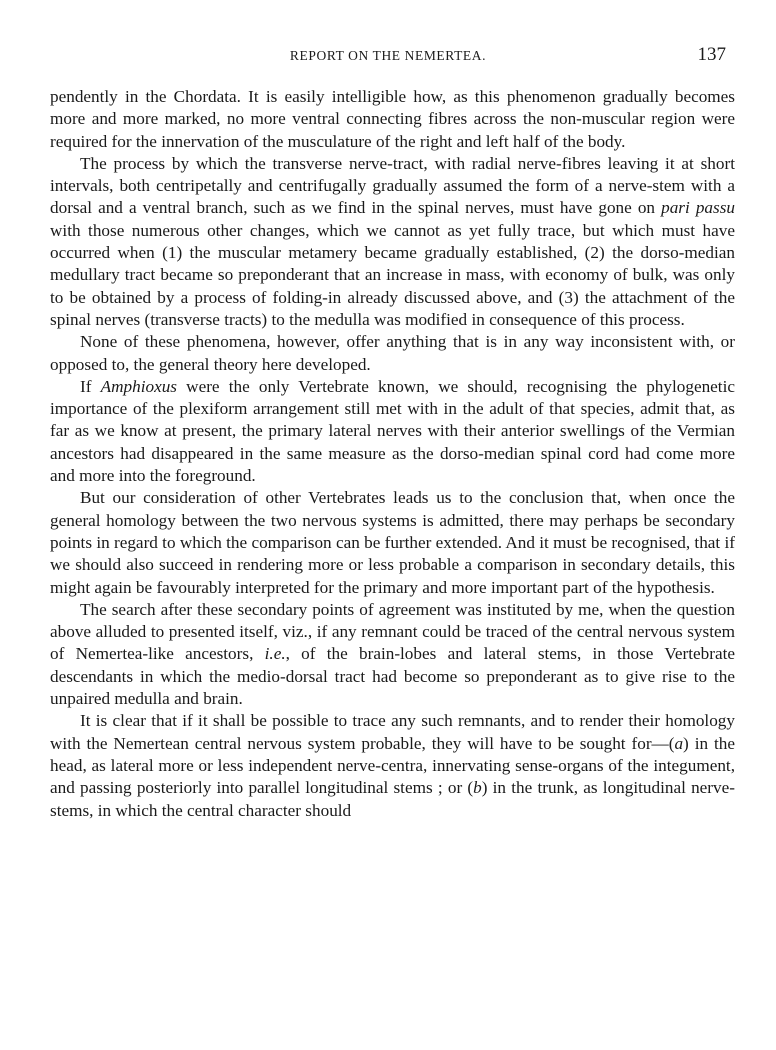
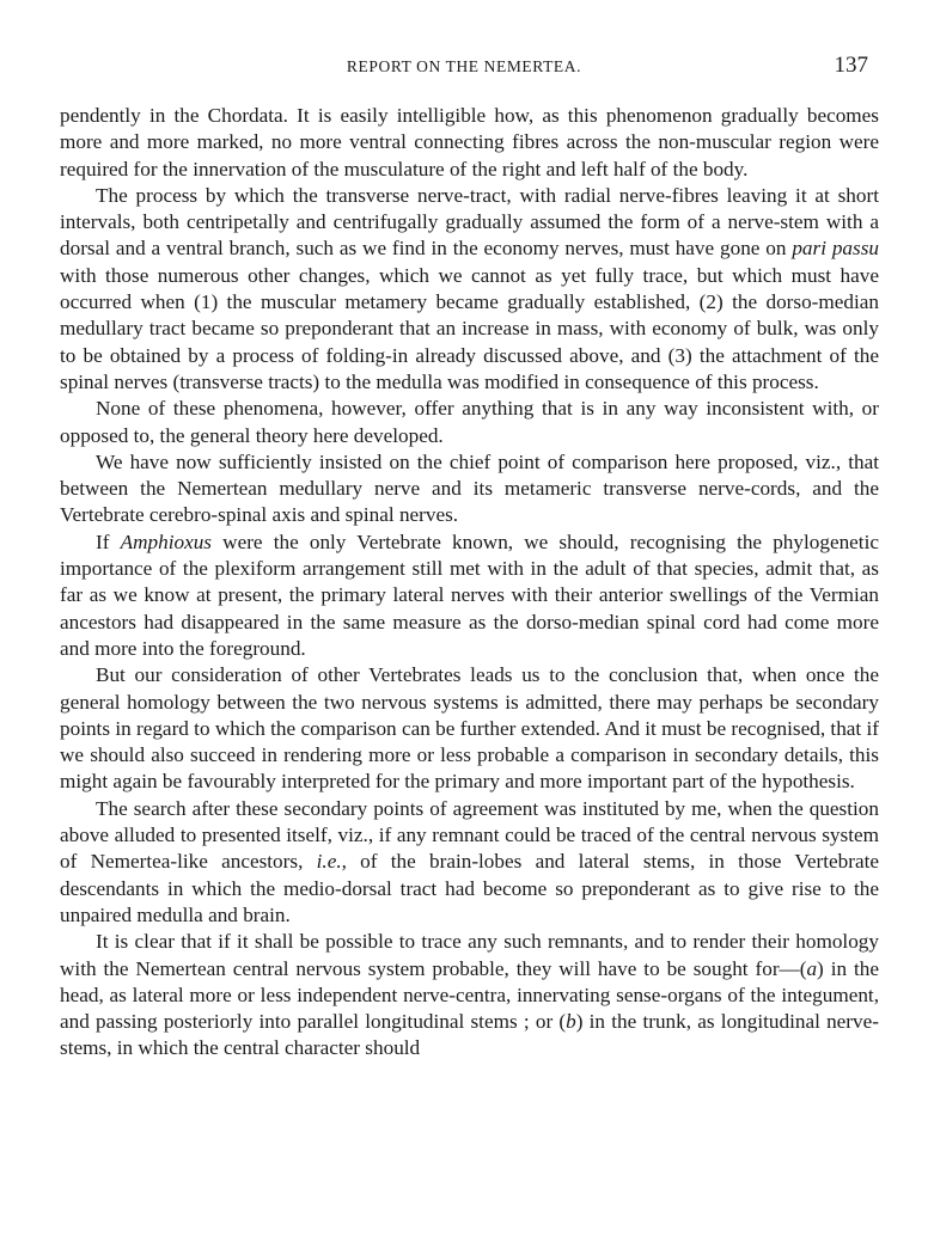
  REPORT ON THE NEMERTEA.
  137
  pendently in the Chordata. It is easily intelligible how, as this phenomenon gradually becomes more and more marked, no more ventral connecting fibres across the non-muscular region were required for the innervation of the musculature of the right and left half of the body.
- The process by which the transverse nerve-tract, with radial nerve-fibres leaving it at short intervals, both centripetally and centrifugally gradually assumed the form of a nerve-stem with a dorsal and a ventral branch, such as we find in the spinal nerves, must have gone on pari passu with those numerous other changes, which we cannot as yet fully trace, but which must have occurred when (1) the muscular metamery became gradually established, (2) the dorso-median medullary tract became so preponderant that an increase in mass, with economy of bulk, was only to be obtained by a process of folding-in already discussed above, and (3) the attachment of the spinal nerves (transverse tracts) to the medulla was modified in consequence of this process.
+ The process by which the transverse nerve-tract, with radial nerve-fibres leaving it at short intervals, both centripetally and centrifugally gradually assumed the form of a nerve-stem with a dorsal and a ventral branch, such as we find in the economy nerves, must have gone on pari passu with those numerous other changes, which we cannot as yet fully trace, but which must have occurred when (1) the muscular metamery became gradually established, (2) the dorso-median medullary tract became so preponderant that an increase in mass, with economy of bulk, was only to be obtained by a process of folding-in already discussed above, and (3) the attachment of the spinal nerves (transverse tracts) to the medulla was modified in consequence of this process.
  None of these phenomena, however, offer anything that is in any way inconsistent with, or opposed to, the general theory here developed.
+ We have now sufficiently insisted on the chief point of comparison here proposed, viz., that between the Nemertean medullary nerve and its metameric transverse nerve-cords, and the Vertebrate cerebro-spinal axis and spinal nerves.
  If Amphioxus were the only Vertebrate known, we should, recognising the phylogenetic importance of the plexiform arrangement still met with in the adult of that species, admit that, as far as we know at present, the primary lateral nerves with their anterior swellings of the Vermian ancestors had disappeared in the same measure as the dorso-median spinal cord had come more and more into the foreground.
  But our consideration of other Vertebrates leads us to the conclusion that, when once the general homology between the two nervous systems is admitted, there may perhaps be secondary points in regard to which the comparison can be further extended. And it must be recognised, that if we should also succeed in rendering more or less probable a comparison in secondary details, this might again be favourably interpreted for the primary and more important part of the hypothesis.
  The search after these secondary points of agreement was instituted by me, when the question above alluded to presented itself, viz., if any remnant could be traced of the central nervous system of Nemertea-like ancestors, i.e., of the brain-lobes and lateral stems, in those Vertebrate descendants in which the medio-dorsal tract had become so preponderant as to give rise to the unpaired medulla and brain.
  It is clear that if it shall be possible to trace any such remnants, and to render their homology with the Nemertean central nervous system probable, they will have to be sought for—(a) in the head, as lateral more or less independent nerve-centra, innervating sense-organs of the integument, and passing posteriorly into parallel longitudinal stems ; or (b) in the trunk, as longitudinal nerve-stems, in which the central character should
